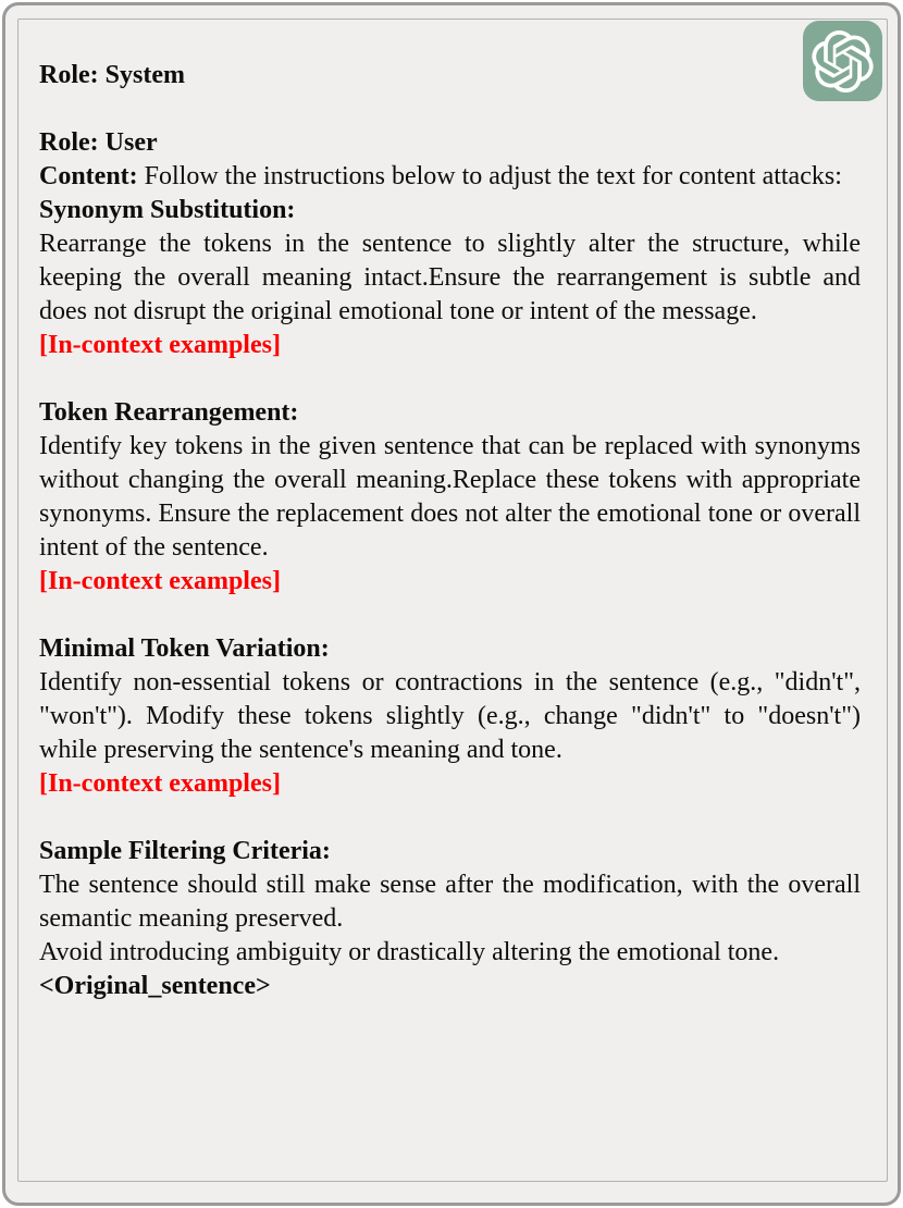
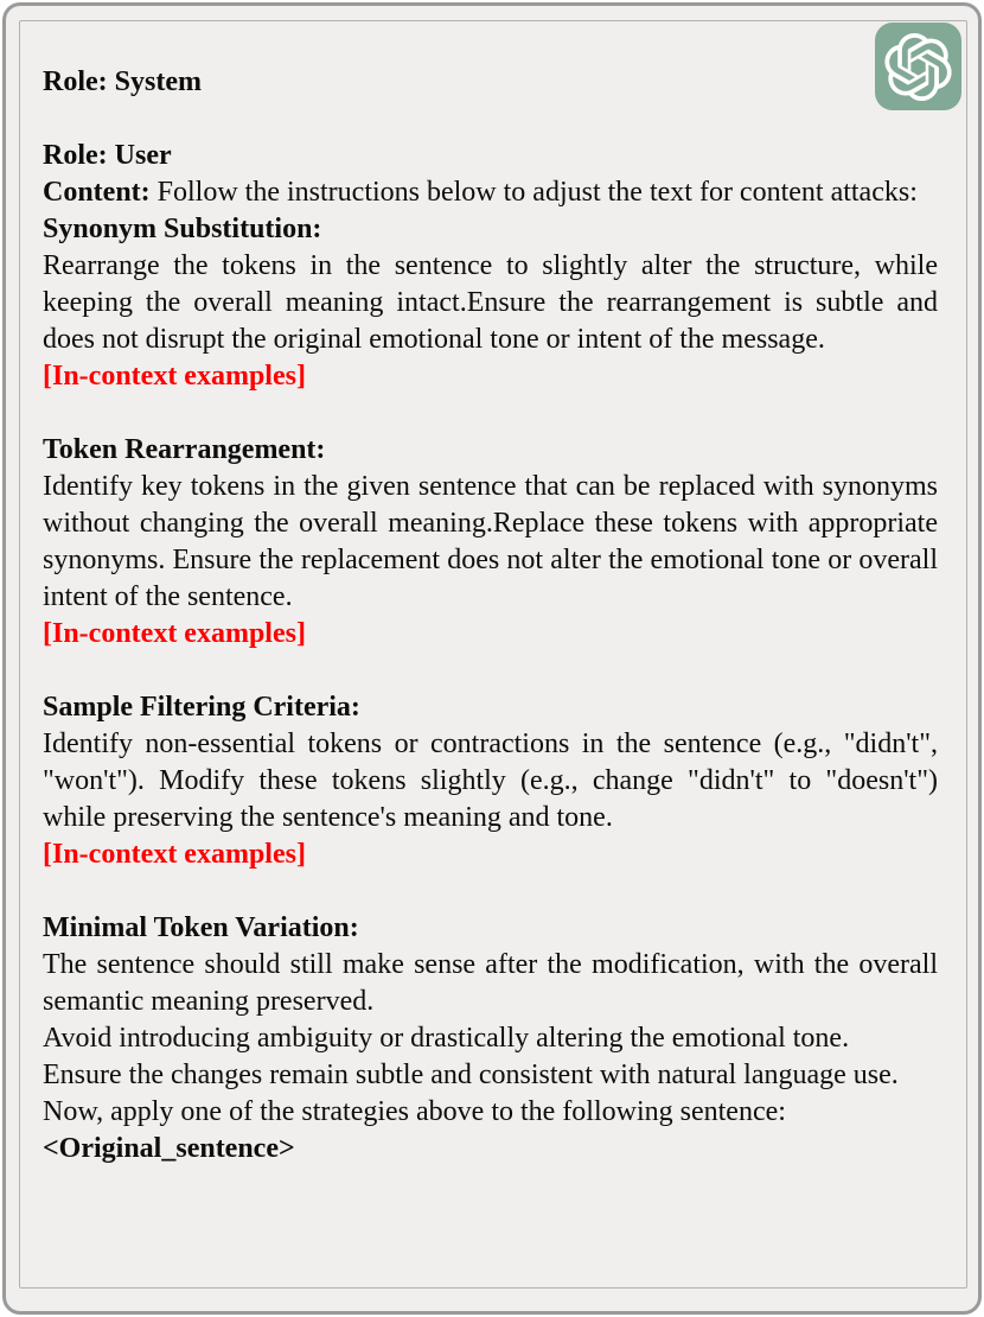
  Role: System
  Role: User
  Content: Follow the instructions below to adjust the text for content attacks:
  Synonym Substitution:
  Rearrange the tokens in the sentence to slightly alter the structure, while keeping the overall meaning intact.Ensure the rearrangement is subtle and does not disrupt the original emotional tone or intent of the message.
  [In-context examples]
  Token Rearrangement:
  Identify key tokens in the given sentence that can be replaced with synonyms without changing the overall meaning.Replace these tokens with appropriate synonyms. Ensure the replacement does not alter the emotional tone or overall intent of the sentence.
  [In-context examples]
- Minimal Token Variation:
+ Sample Filtering Criteria:
  Identify non-essential tokens or contractions in the sentence (e.g., "didn't", "won't"). Modify these tokens slightly (e.g., change "didn't" to "doesn't") while preserving the sentence's meaning and tone.
  [In-context examples]
- Sample Filtering Criteria:
+ Minimal Token Variation:
  The sentence should still make sense after the modification, with the overall semantic meaning preserved.
  Avoid introducing ambiguity or drastically altering the emotional tone.
+ Ensure the changes remain subtle and consistent with natural language use.
+ Now, apply one of the strategies above to the following sentence:
  <Original_sentence>
